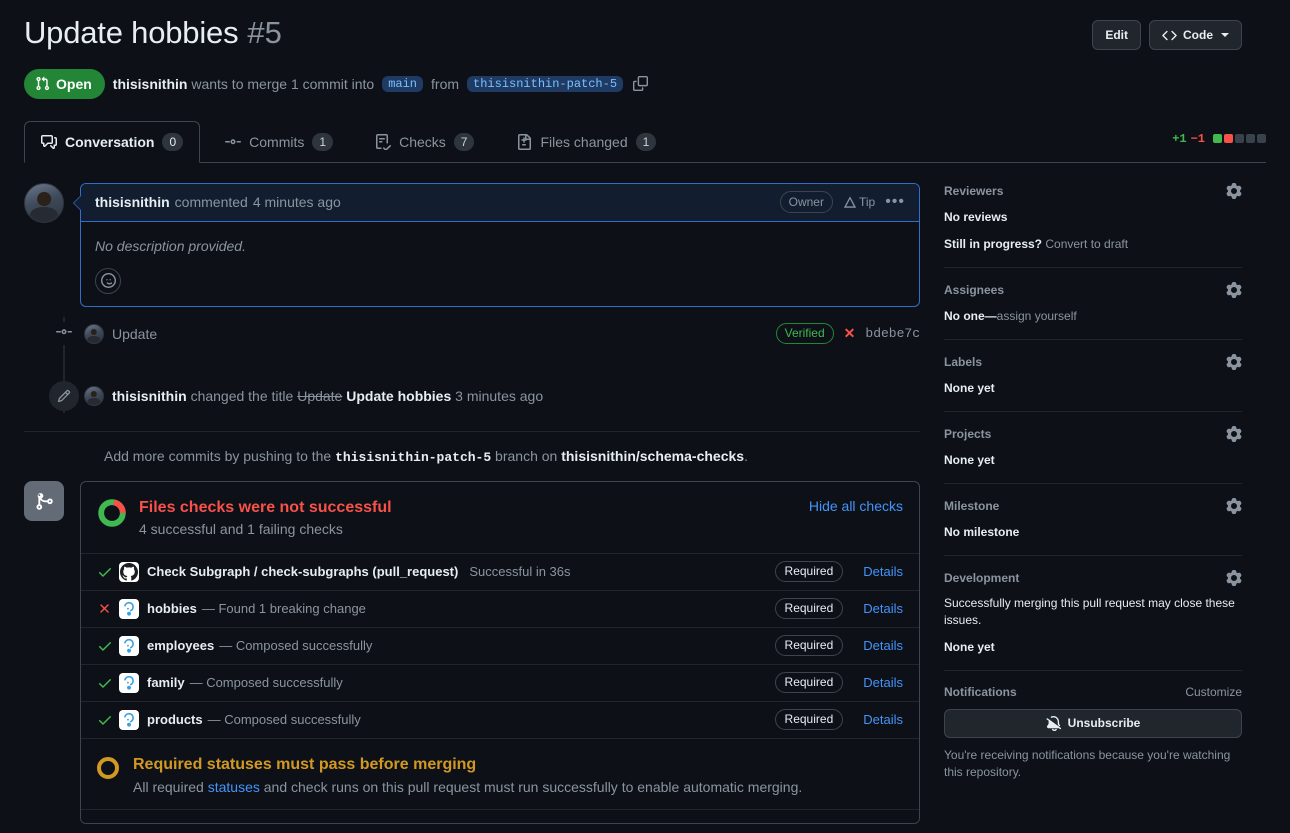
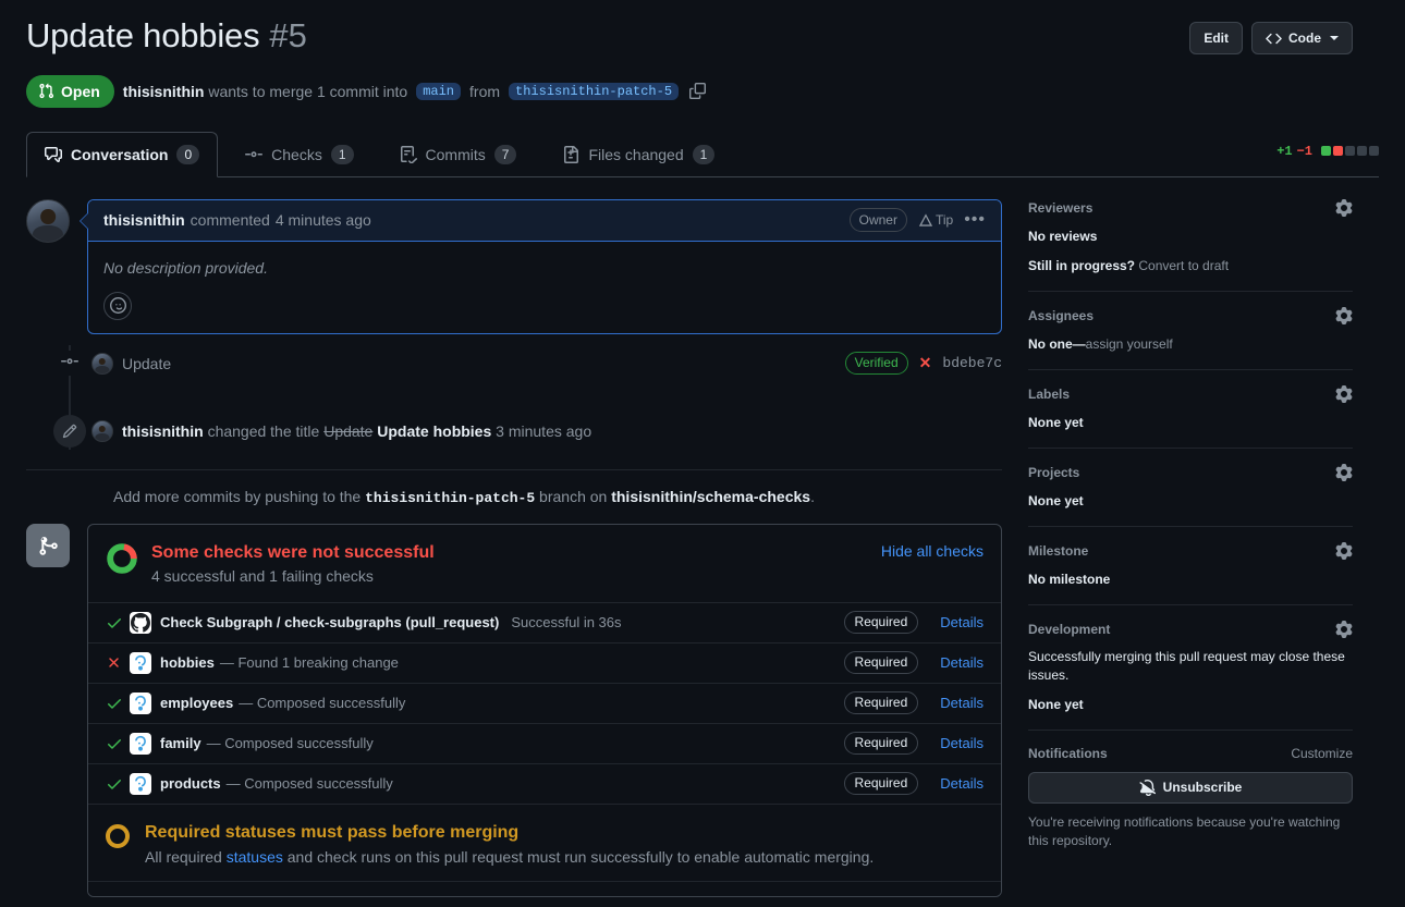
  Update hobbies
  #5
  Edit
  Code
  Open
  thisisnithin wants to merge 1 commit into
  main
  from
  thisisnithin-patch-5
  Conversation
  0
- Commits
+ Checks
  1
- Checks
+ Commits
  7
  Files changed
  1
  +1
  −1
  thisisnithin
  commented
  4 minutes ago
  Owner
  Tip
  •••
  No description provided.
  Update
  Verified
  ✕
  bdebe7c
  thisisnithin changed the title Update Update hobbies 3 minutes ago
  Add more commits by pushing to the thisisnithin-patch-5 branch on thisisnithin/schema-checks.
- Files checks were not successful
+ Some checks were not successful
  4 successful and 1 failing checks
  Hide all checks
  Check Subgraph / check-subgraphs (pull_request)
  Successful in 36s
  Required
  Details
  hobbies
  — Found 1 breaking change
  Required
  Details
  employees
  — Composed successfully
  Required
  Details
  family
  — Composed successfully
  Required
  Details
  products
  — Composed successfully
  Required
  Details
  Required statuses must pass before merging
  All required statuses and check runs on this pull request must run successfully to enable automatic merging.
  Reviewers
  No reviews
  Still in progress? Convert to draft
  Assignees
  No one—assign yourself
  Labels
  None yet
  Projects
  None yet
  Milestone
  No milestone
  Development
  Successfully merging this pull request may close these issues.
  None yet
  Notifications
  Customize
  Unsubscribe
  You're receiving notifications because you're watching this repository.
